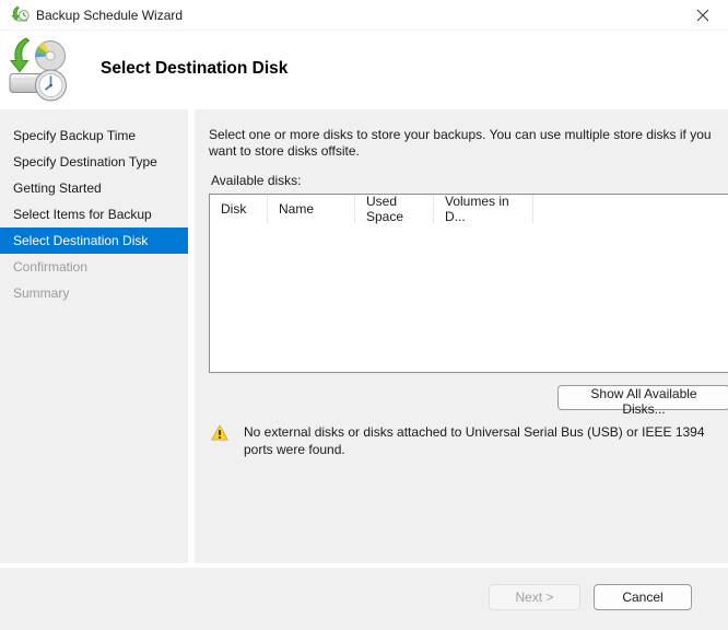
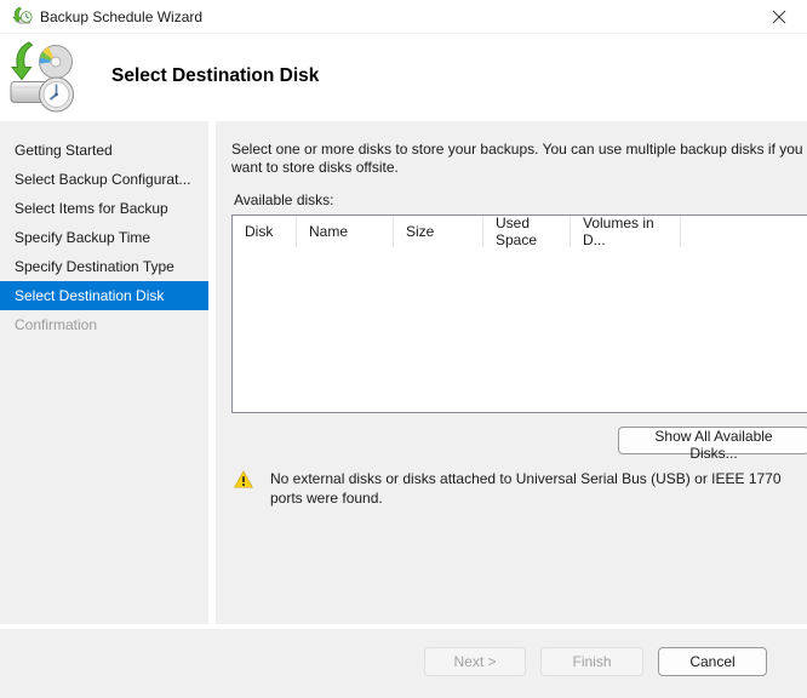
  Backup Schedule Wizard
  Select Destination Disk
- Specify Backup Time
+ Getting Started
+ Select Backup Configurat...
- Specify Destination Type
+ Select Items for Backup
- Getting Started
+ Specify Backup Time
- Select Items for Backup
+ Specify Destination Type
  Select Destination Disk
  Confirmation
- Summary
- Select one or more disks to store your backups. You can use multiple store disks if you want to store disks offsite.
+ Select one or more disks to store your backups. You can use multiple backup disks if you want to store disks offsite.
  Available disks:
  Disk
  Name
+ Size
  Used Space
  Volumes in D...
  Show All Available Disks...
- No external disks or disks attached to Universal Serial Bus (USB) or IEEE 1394 ports were found.
+ No external disks or disks attached to Universal Serial Bus (USB) or IEEE 1770 ports were found.
  Next >
+ Finish
  Cancel
